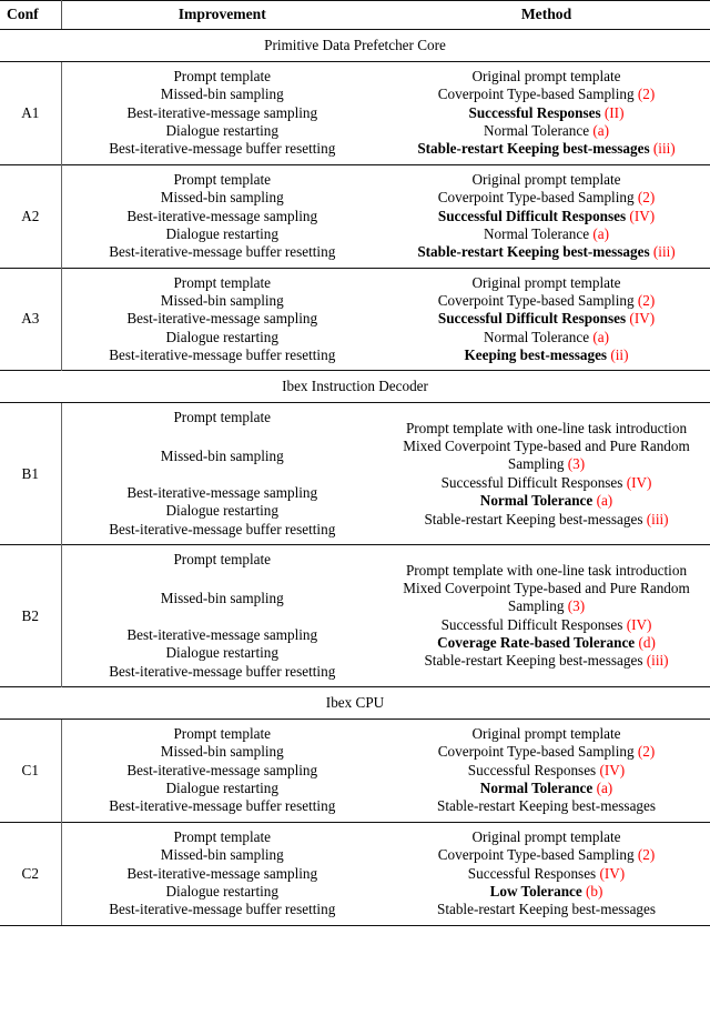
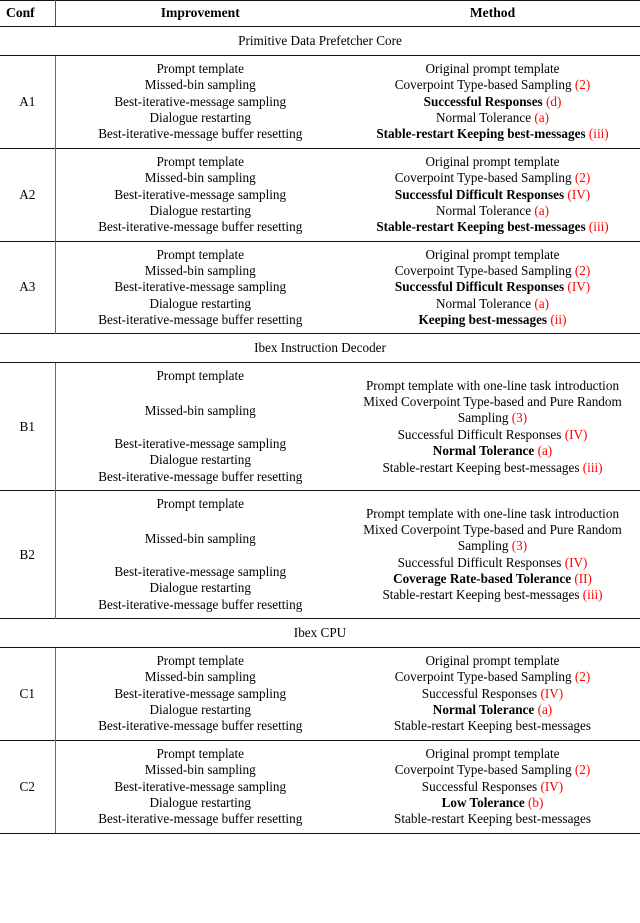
  Conf	Improvement	Method
  Primitive Data Prefetcher Core
- A1	Prompt templateMissed-bin samplingBest-iterative-message samplingDialogue restartingBest-iterative-message buffer resetting	Original prompt templateCoverpoint Type-based Sampling (2)Successful Responses (II)Normal Tolerance (a)Stable-restart Keeping best-messages (iii)
+ A1	Prompt templateMissed-bin samplingBest-iterative-message samplingDialogue restartingBest-iterative-message buffer resetting	Original prompt templateCoverpoint Type-based Sampling (2)Successful Responses (d)Normal Tolerance (a)Stable-restart Keeping best-messages (iii)
  A2	Prompt templateMissed-bin samplingBest-iterative-message samplingDialogue restartingBest-iterative-message buffer resetting	Original prompt templateCoverpoint Type-based Sampling (2)Successful Difficult Responses (IV)Normal Tolerance (a)Stable-restart Keeping best-messages (iii)
  A3	Prompt templateMissed-bin samplingBest-iterative-message samplingDialogue restartingBest-iterative-message buffer resetting	Original prompt templateCoverpoint Type-based Sampling (2)Successful Difficult Responses (IV)Normal Tolerance (a)Keeping best-messages (ii)
  Ibex Instruction Decoder
  B1	Prompt templateMissed-bin samplingBest-iterative-message samplingDialogue restartingBest-iterative-message buffer resetting	Prompt template with one-line task introductionMixed Coverpoint Type-based and Pure Random Sampling (3)Successful Difficult Responses (IV)Normal Tolerance (a)Stable-restart Keeping best-messages (iii)
- B2	Prompt templateMissed-bin samplingBest-iterative-message samplingDialogue restartingBest-iterative-message buffer resetting	Prompt template with one-line task introductionMixed Coverpoint Type-based and Pure Random Sampling (3)Successful Difficult Responses (IV)Coverage Rate-based Tolerance (d)Stable-restart Keeping best-messages (iii)
+ B2	Prompt templateMissed-bin samplingBest-iterative-message samplingDialogue restartingBest-iterative-message buffer resetting	Prompt template with one-line task introductionMixed Coverpoint Type-based and Pure Random Sampling (3)Successful Difficult Responses (IV)Coverage Rate-based Tolerance (II)Stable-restart Keeping best-messages (iii)
  Ibex CPU
  C1	Prompt templateMissed-bin samplingBest-iterative-message samplingDialogue restartingBest-iterative-message buffer resetting	Original prompt templateCoverpoint Type-based Sampling (2)Successful Responses (IV)Normal Tolerance (a)Stable-restart Keeping best-messages
  C2	Prompt templateMissed-bin samplingBest-iterative-message samplingDialogue restartingBest-iterative-message buffer resetting	Original prompt templateCoverpoint Type-based Sampling (2)Successful Responses (IV)Low Tolerance (b)Stable-restart Keeping best-messages
